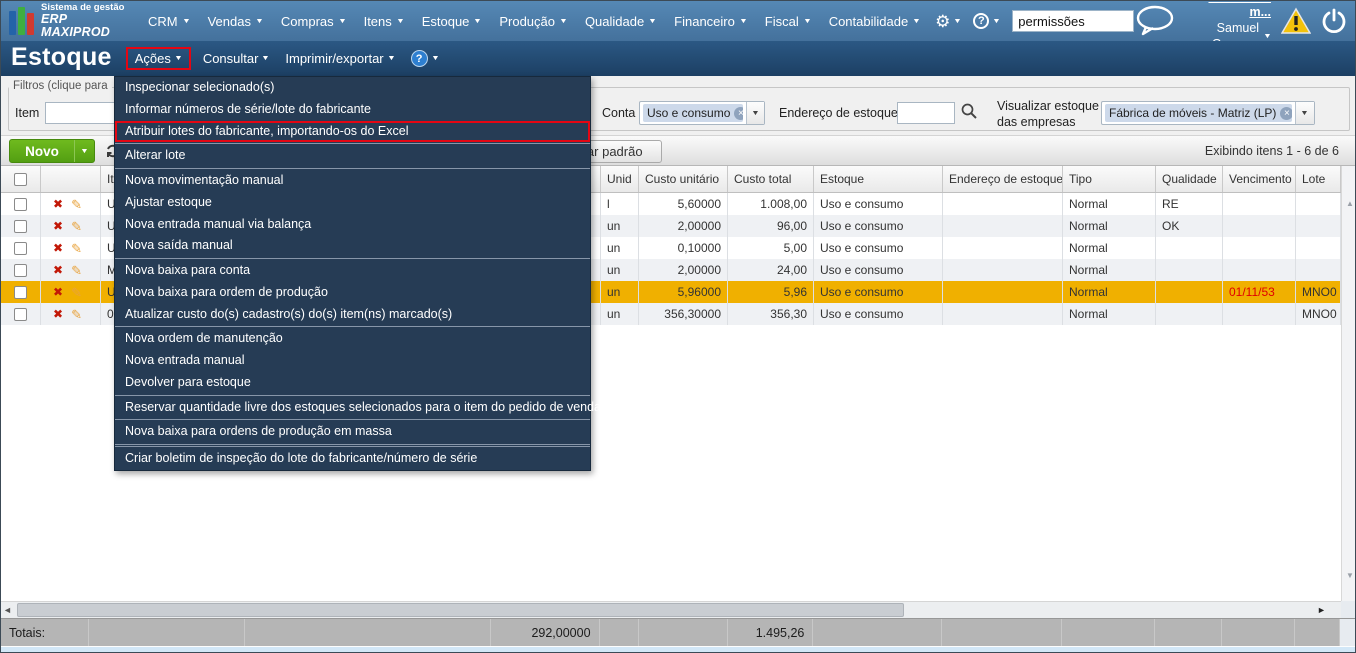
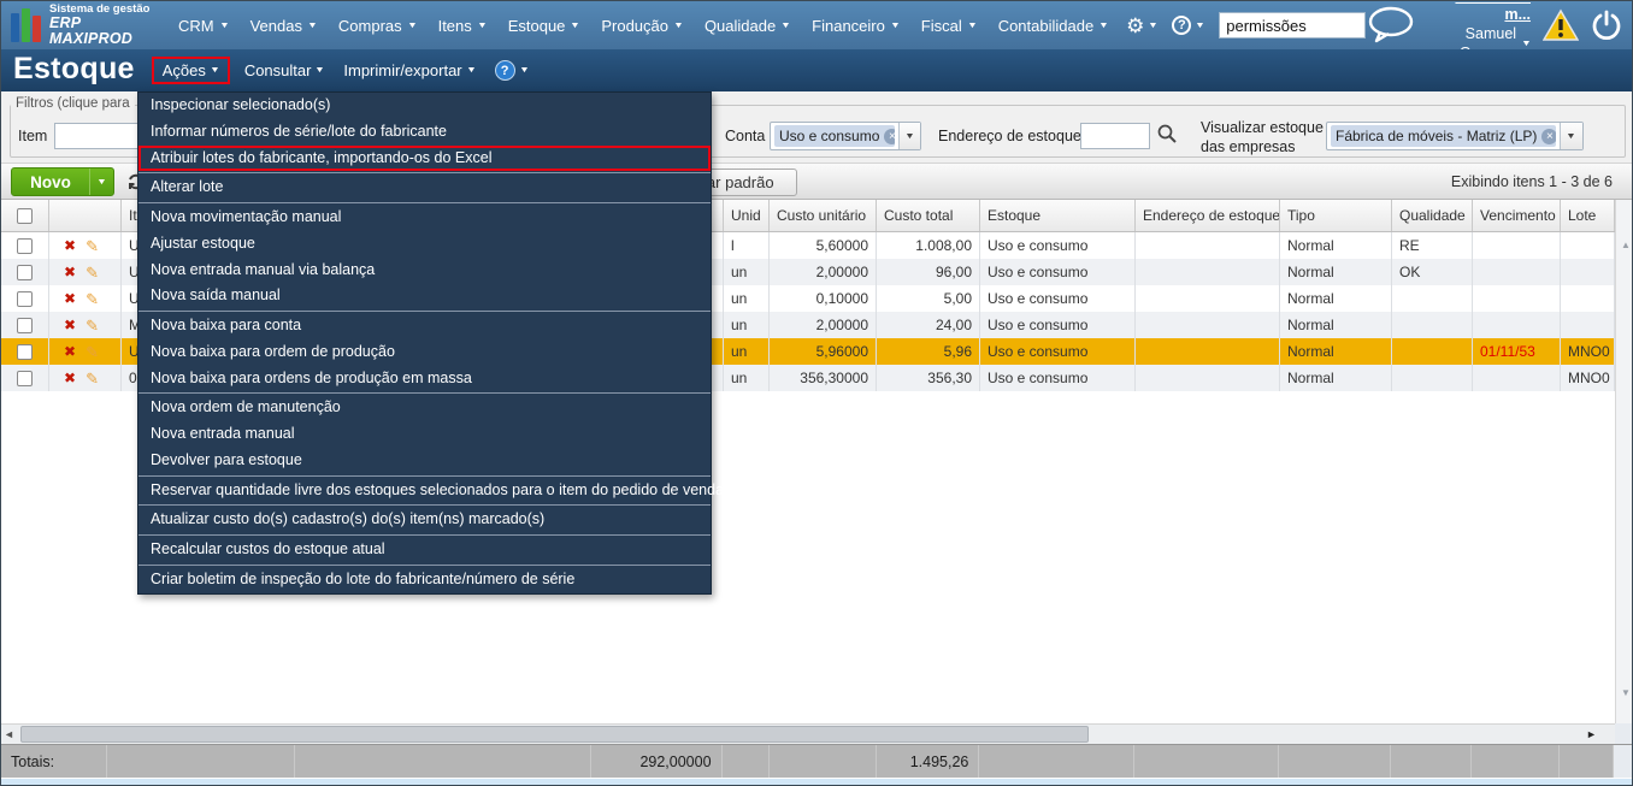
  Sistema de gestão
  ERP MAXIPROD
  CRM
  Vendas
  Compras
  Itens
  Estoque
  Produção
  Qualidade
  Financeiro
  Fiscal
  Contabilidade
  ⚙
  ?
  permissões
  Estoque
  Ações
  Consultar
  Imprimir/exportar
  ?
  Filtros (clique para
  Item
  Conta
  Uso e consumo
  ×
  Endereço de estoque
  Visualizar estoque
  das empresas
  Fábrica de móveis - Matriz (LP)
  ×
  Novo
- Exibindo itens 1 - 6 de 6
+ Exibindo itens 1 - 3 de 6
  Unid
  Custo unitário
  Custo total
  Estoque
  Endereço de estoque
  Tipo
  Qualidade
  Vencimento
  Lote
  ✖
  ✎
  l
  5,60000
  1.008,00
  Uso e consumo
  Normal
  RE
  ✖
  ✎
  un
  2,00000
  96,00
  Uso e consumo
  Normal
  OK
  ✖
  ✎
  un
  0,10000
  5,00
  Uso e consumo
  Normal
  ✖
  ✎
  un
  2,00000
  24,00
  Uso e consumo
  Normal
  ✖
  ✎
  un
  5,96000
  5,96
  Uso e consumo
  Normal
  01/11/53
  MNO0
  ✖
  ✎
  un
  356,30000
  356,30
  Uso e consumo
  Normal
  MNO0
  ▲
  ▼
  ◄
  ►
  Totais:
  292,00000
  1.495,26
  Inspecionar selecionado(s)
  Informar números de série/lote do fabricante
  Atribuir lotes do fabricante, importando-os do Excel
  Alterar lote
  Nova movimentação manual
  Ajustar estoque
  Nova entrada manual via balança
  Nova saída manual
  Nova baixa para conta
  Nova baixa para ordem de produção
- Atualizar custo do(s) cadastro(s) do(s) item(ns) marcado(s)
+ Nova baixa para ordens de produção em massa
  Nova ordem de manutenção
  Nova entrada manual
  Devolver para estoque
  Reservar quantidade livre dos estoques selecionados para o item do pedido de venda
- Nova baixa para ordens de produção em massa
+ Atualizar custo do(s) cadastro(s) do(s) item(ns) marcado(s)
+ Recalcular custos do estoque atual
  Criar boletim de inspeção do lote do fabricante/número de série
